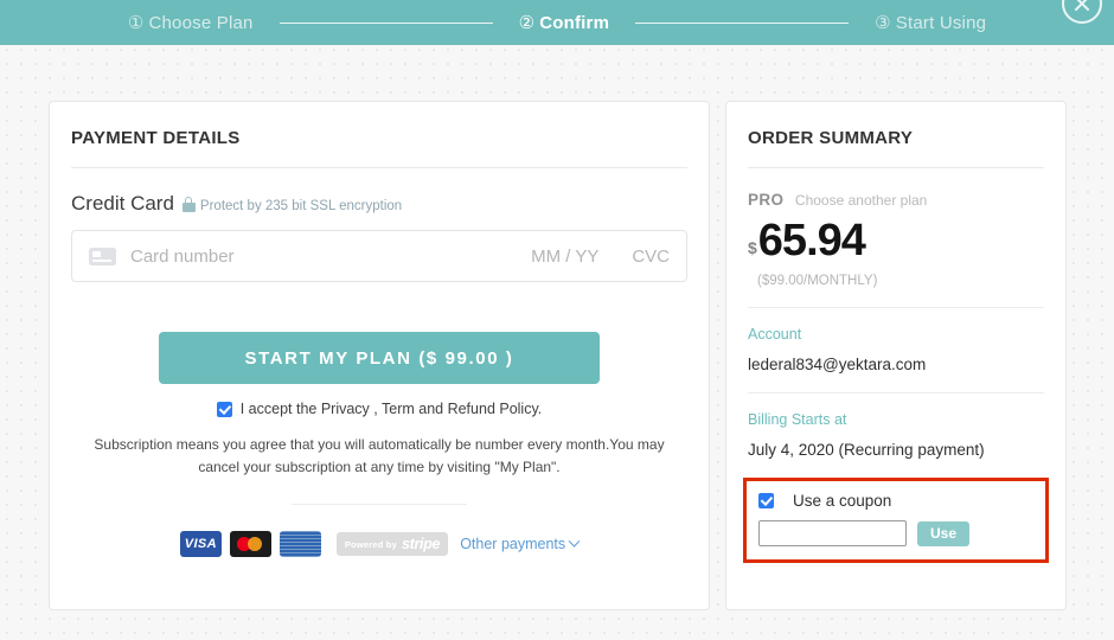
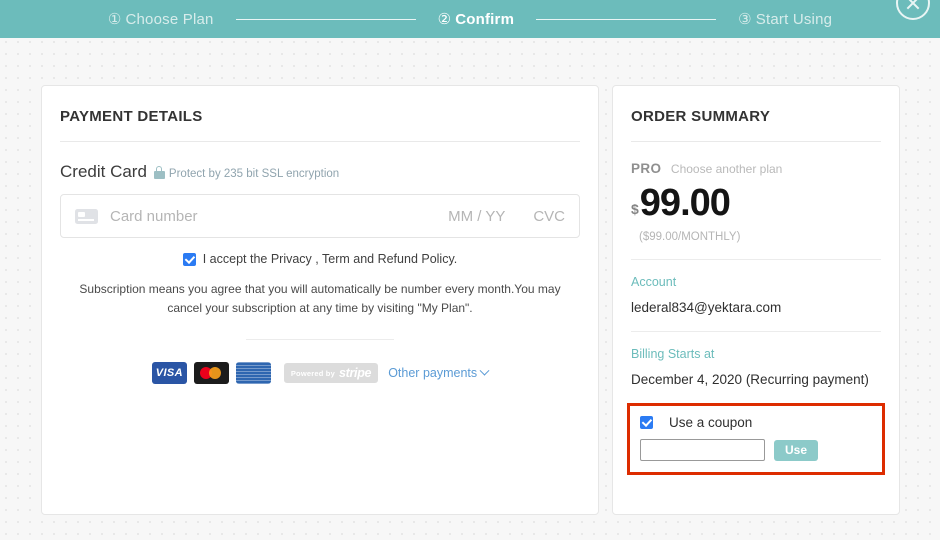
  ① Choose Plan
  ② Confirm
  ③ Start Using
  PAYMENT DETAILS
  Credit Card
  Protect by 235 bit SSL encryption
  Card number
  MM / YY
  CVC
- START MY PLAN ($ 99.00 )
  I accept the Privacy , Term and Refund Policy.
  Subscription means you agree that you will automatically be number every month.You may cancel your subscription at any time by visiting "My Plan".
  VISA
  Powered by
  stripe
  Other payments
  ORDER SUMMARY
  PRO Choose another plan
  $
- 65.94
+ 99.00
  ($99.00/MONTHLY)
  Account
  lederal834@yektara.com
  Billing Starts at
- July 4, 2020 (Recurring payment)
+ December 4, 2020 (Recurring payment)
  Use a coupon
  Use
